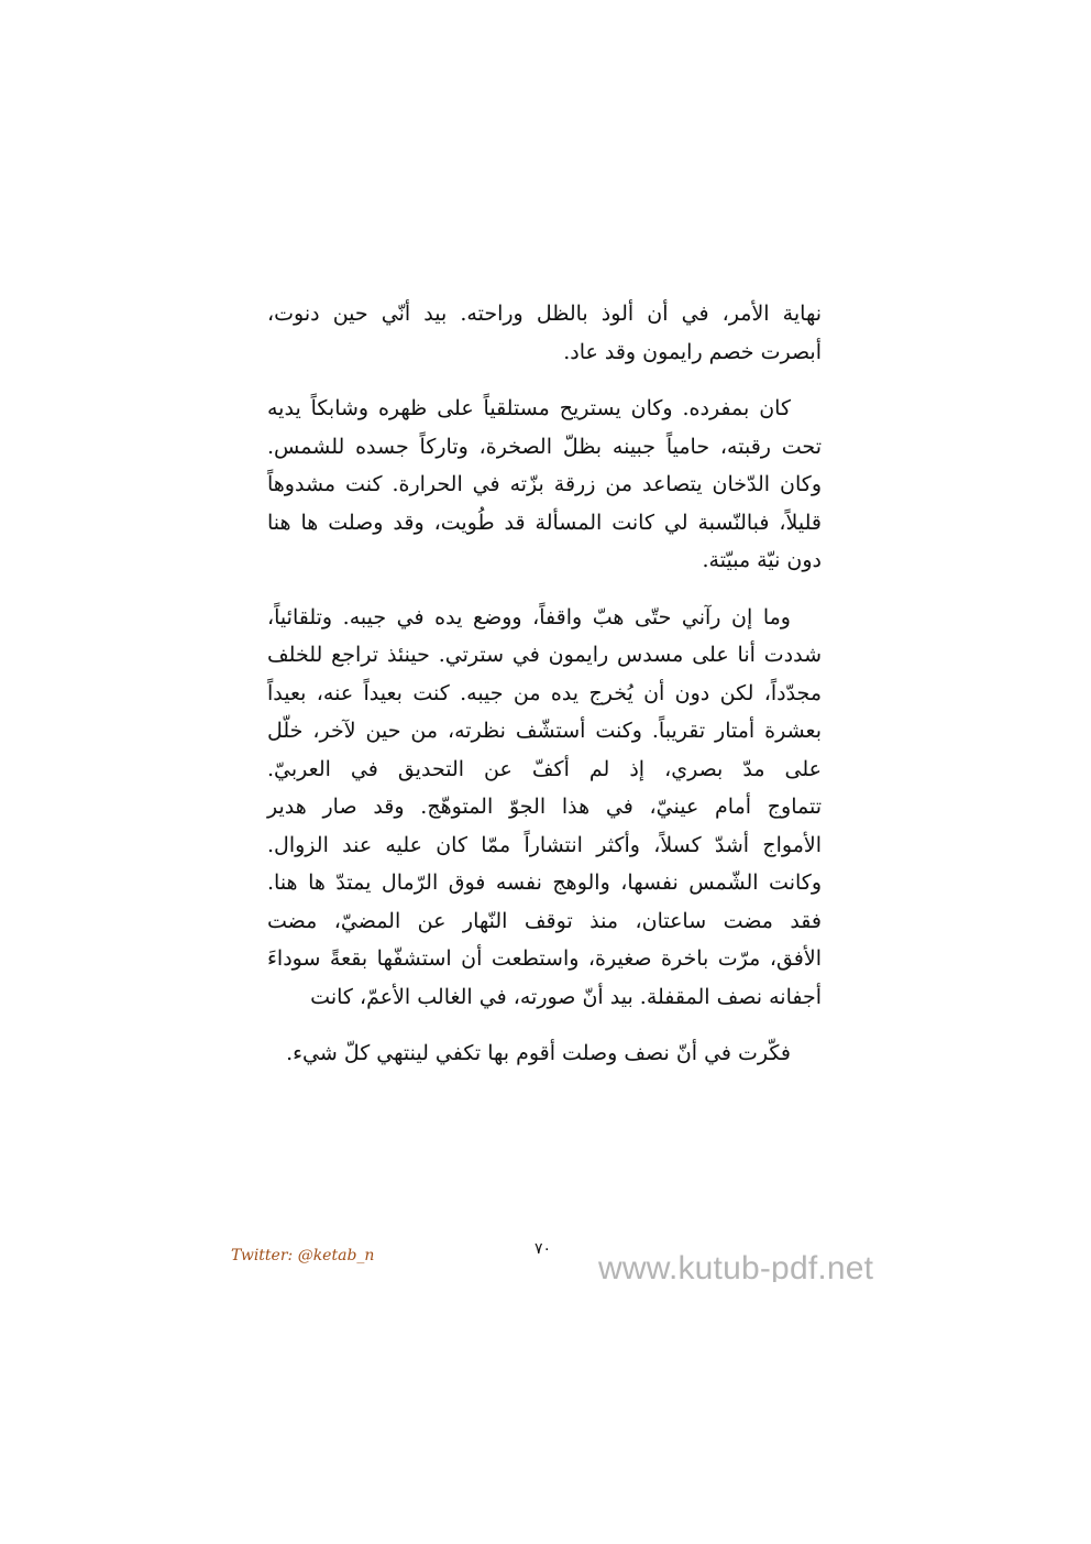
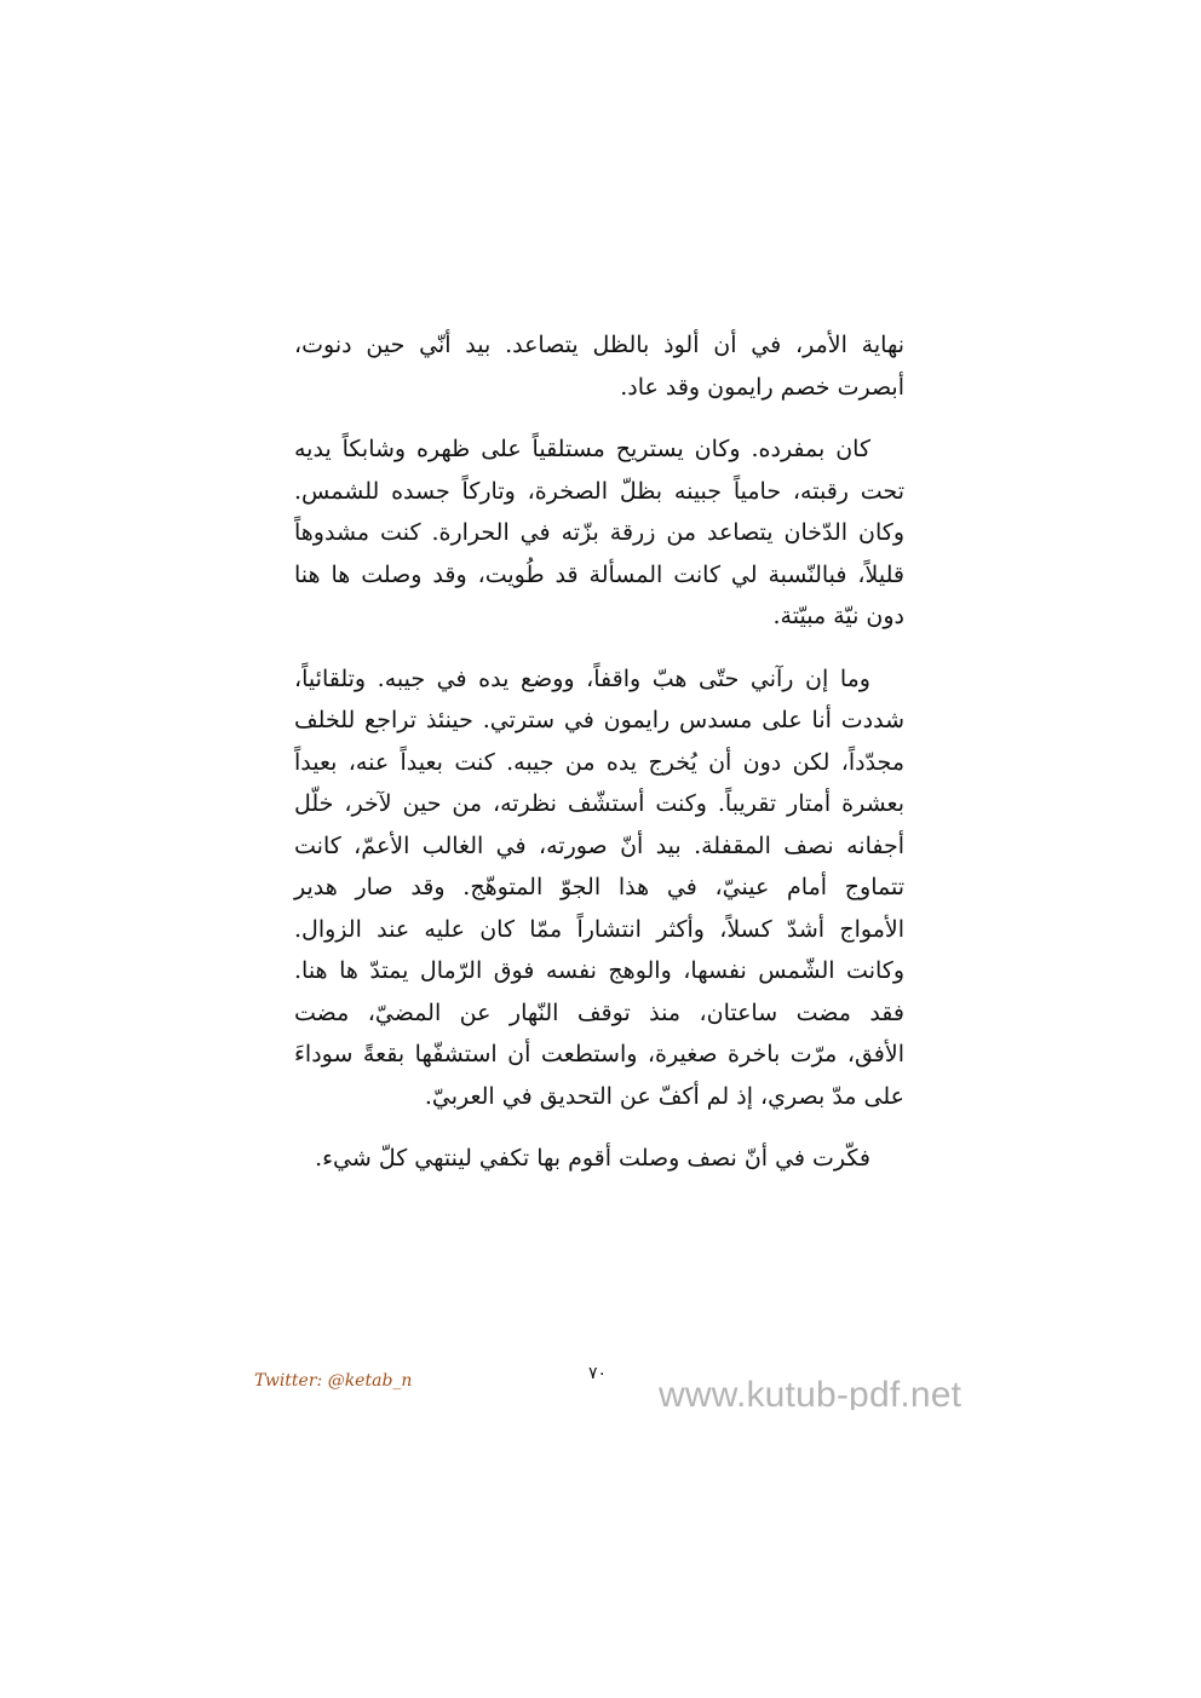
- نهاية الأمر، في أن ألوذ بالظل وراحته. بيد أنّي حين دنوت،
+ نهاية الأمر، في أن ألوذ بالظل يتصاعد. بيد أنّي حين دنوت،
  أبصرت خصم رايمون وقد عاد.
  كان بمفرده. وكان يستريح مستلقياً على ظهره وشابكاً يديه
  تحت رقبته، حامياً جبينه بظلّ الصخرة، وتاركاً جسده للشمس.
  وكان الدّخان يتصاعد من زرقة بزّته في الحرارة. كنت مشدوهاً
  قليلاً، فبالنّسبة لي كانت المسألة قد طُويت، وقد وصلت ها هنا
  دون نيّة مبيّتة.
  وما إن رآني حتّى هبّ واقفاً، ووضع يده في جيبه. وتلقائياً،
  شددت أنا على مسدس رايمون في سترتي. حينئذ تراجع للخلف
  مجدّداً، لكن دون أن يُخرج يده من جيبه. كنت بعيداً عنه، بعيداً
  بعشرة أمتار تقريباً. وكنت أستشّف نظرته، من حين لآخر، خلّل
- على مدّ بصري، إذ لم أكفّ عن التحديق في العربيّ.
+ أجفانه نصف المقفلة. بيد أنّ صورته، في الغالب الأعمّ، كانت
  تتماوج أمام عينيّ، في هذا الجوّ المتوهّج. وقد صار هدير
  الأمواج أشدّ كسلاً، وأكثر انتشاراً ممّا كان عليه عند الزوال.
  وكانت الشّمس نفسها، والوهج نفسه فوق الرّمال يمتدّ ها هنا.
  فقد مضت ساعتان، منذ توقف النّهار عن المضيّ، مضت
  الأفق، مرّت باخرة صغيرة، واستطعت أن استشفّها بقعةً سوداءَ
- أجفانه نصف المقفلة. بيد أنّ صورته، في الغالب الأعمّ، كانت
+ على مدّ بصري، إذ لم أكفّ عن التحديق في العربيّ.
  فكّرت في أنّ نصف وصلت أقوم بها تكفي لينتهي كلّ شيء.
  Twitter: @ketab_n
  ٧٠
  www.kutub-pdf.net
